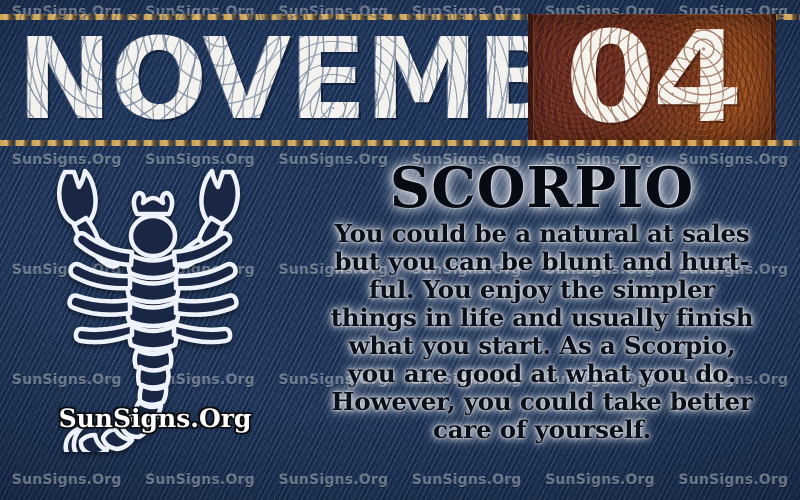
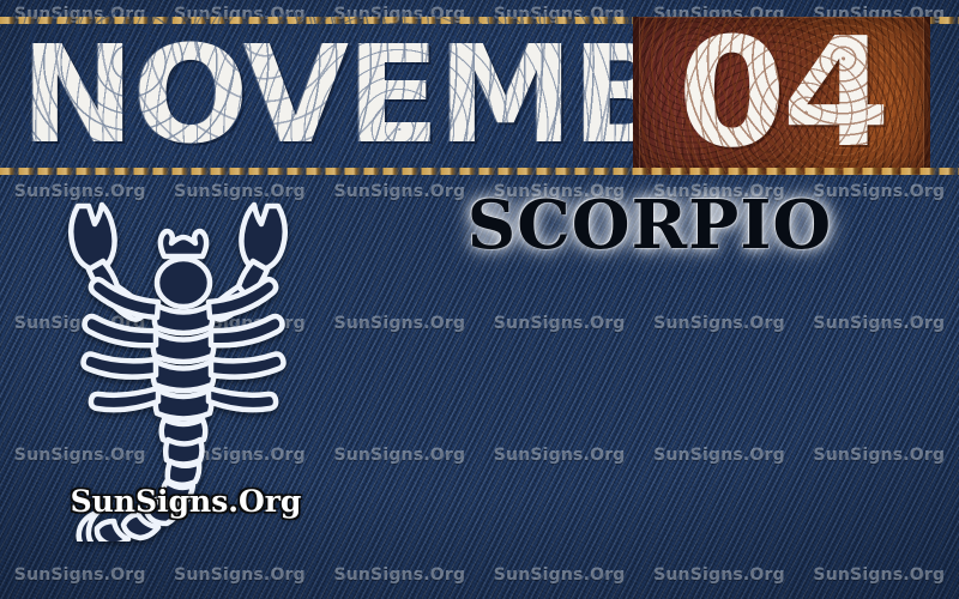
  SunSigns.Org
  SunSigns.Org
  SunSigns.Org
  SunSigns.Org
  SunSigns.Org
  SunSigns.Org
  SunSigns.Org
  SunSigns.Org
  SunSigns.Org
  SunSigns.Org
  SunSigns.Org
  SunSigns.Org
  SunSigOrg
  SunSigns.Org
  SunSigns.Org
  SunSigns.Org
  SunSigns.Org
  SunSigns.Org
  nSigns.Org
  SunSigns.Org
  SunSigns.Org
  SunSigns.Org
  SunSigns.Org
  SunSigns.Org
  SunSigns.Org
  SunSigns.Org
  SunSigns.Org
  SunSigns.Org
  SunSigns.Org
  NOVEMB
  04
  SunSigns.Org
  SCORPIO
- You could be a natural at sales
- but you can be blunt and hurt-
- ful. You enjoy the simpler
- things in life and usually finish
- what you start. As a Scorpio,
- you are good at what you do.
- However, you could take better
- care of yourself.
